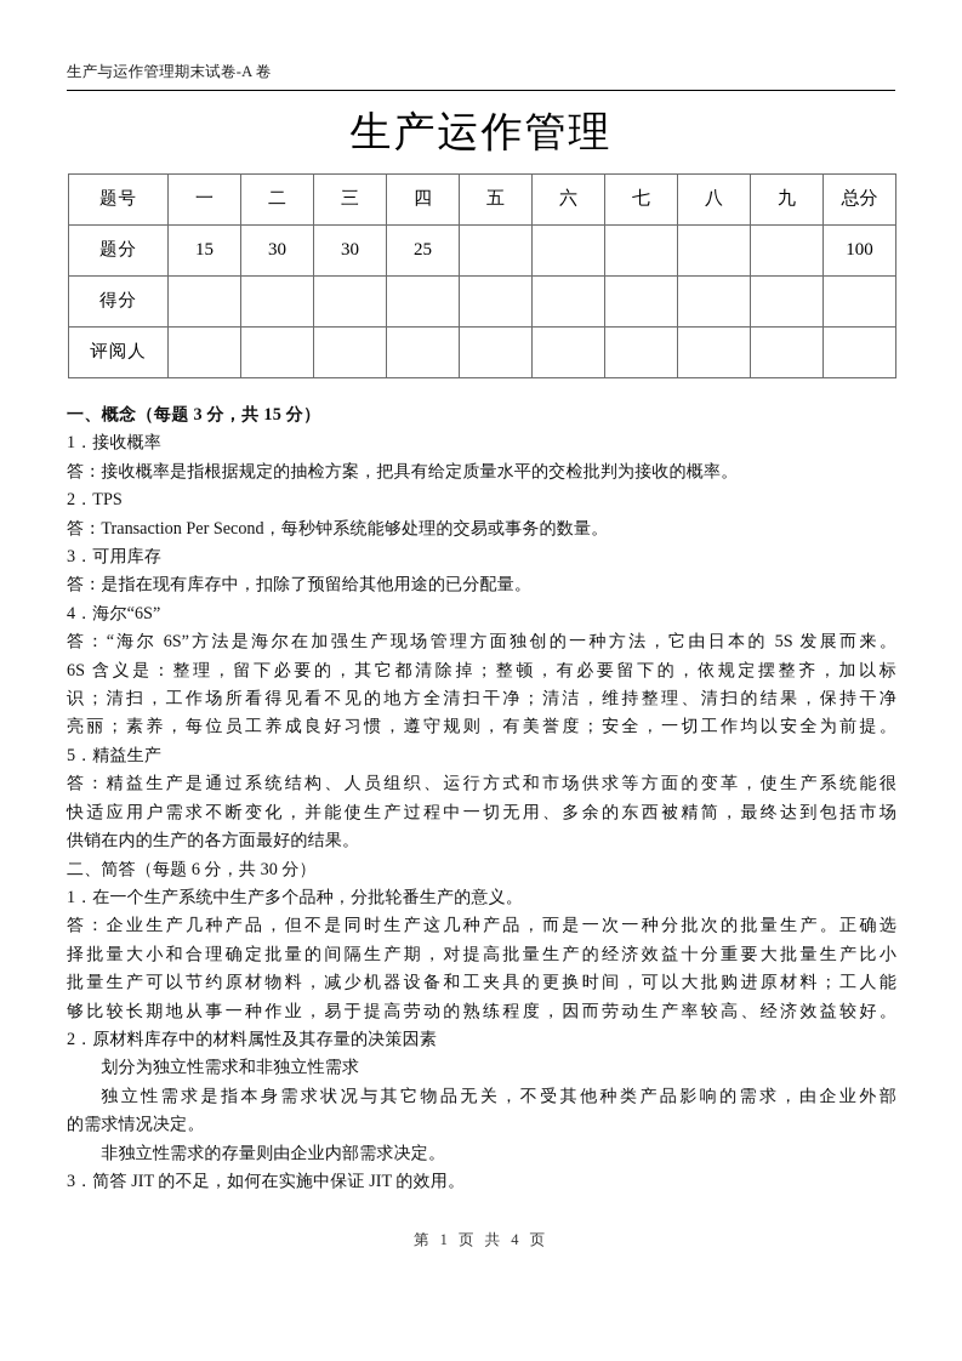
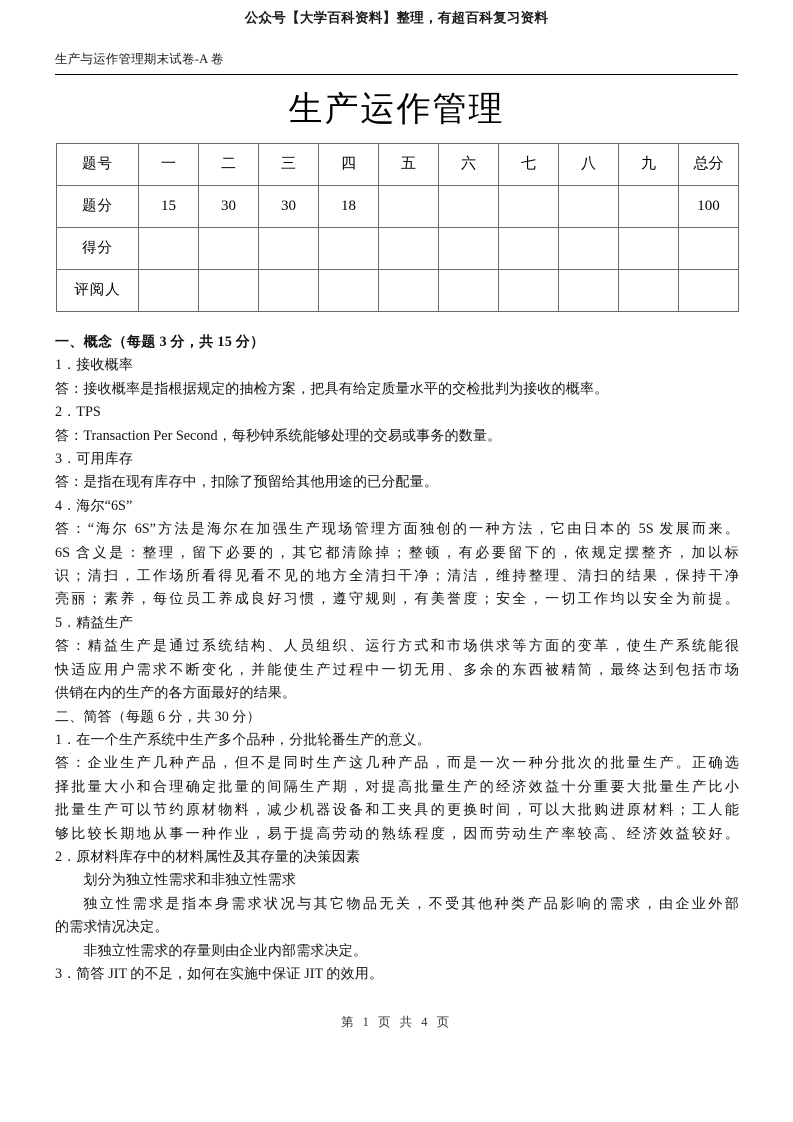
+ 公众号【大学百科资料】整理，有超百科复习资料
  生产与运作管理期末试卷-A 卷
  生产运作管理
  题号	一	二	三	四	五	六	七	八	九	总分
- 题分	15	30	30	25						100
+ 题分	15	30	30	18						100
  得分
  评阅人
  一、概念（每题 3 分，共 15 分）
  1．接收概率
  答：接收概率是指根据规定的抽检方案，把具有给定质量水平的交检批判为接收的概率。
  2．TPS
  答：Transaction Per Second，每秒钟系统能够处理的交易或事务的数量。
  3．可用库存
  答：是指在现有库存中，扣除了预留给其他用途的已分配量。
  4．海尔“6S”
  答：“海尔 6S”方法是海尔在加强生产现场管理方面独创的一种方法，它由日本的 5S 发展而来。
  6S 含义是：整理，留下必要的，其它都清除掉；整顿，有必要留下的，依规定摆整齐，加以标
  识；清扫，工作场所看得见看不见的地方全清扫干净；清洁，维持整理、清扫的结果，保持干净
  亮丽；素养，每位员工养成良好习惯，遵守规则，有美誉度；安全，一切工作均以安全为前提。
  5．精益生产
  答：精益生产是通过系统结构、人员组织、运行方式和市场供求等方面的变革，使生产系统能很
  快适应用户需求不断变化，并能使生产过程中一切无用、多余的东西被精简，最终达到包括市场
  供销在内的生产的各方面最好的结果。
  二、简答（每题 6 分，共 30 分）
  1．在一个生产系统中生产多个品种，分批轮番生产的意义。
  答：企业生产几种产品，但不是同时生产这几种产品，而是一次一种分批次的批量生产。正确选
  择批量大小和合理确定批量的间隔生产期，对提高批量生产的经济效益十分重要大批量生产比小
  批量生产可以节约原材物料，减少机器设备和工夹具的更换时间，可以大批购进原材料；工人能
  够比较长期地从事一种作业，易于提高劳动的熟练程度，因而劳动生产率较高、经济效益较好。
  2．原材料库存中的材料属性及其存量的决策因素
  划分为独立性需求和非独立性需求
  独立性需求是指本身需求状况与其它物品无关，不受其他种类产品影响的需求，由企业外部
  的需求情况决定。
  非独立性需求的存量则由企业内部需求决定。
  3．简答 JIT 的不足，如何在实施中保证 JIT 的效用。
  第 1 页 共 4 页
